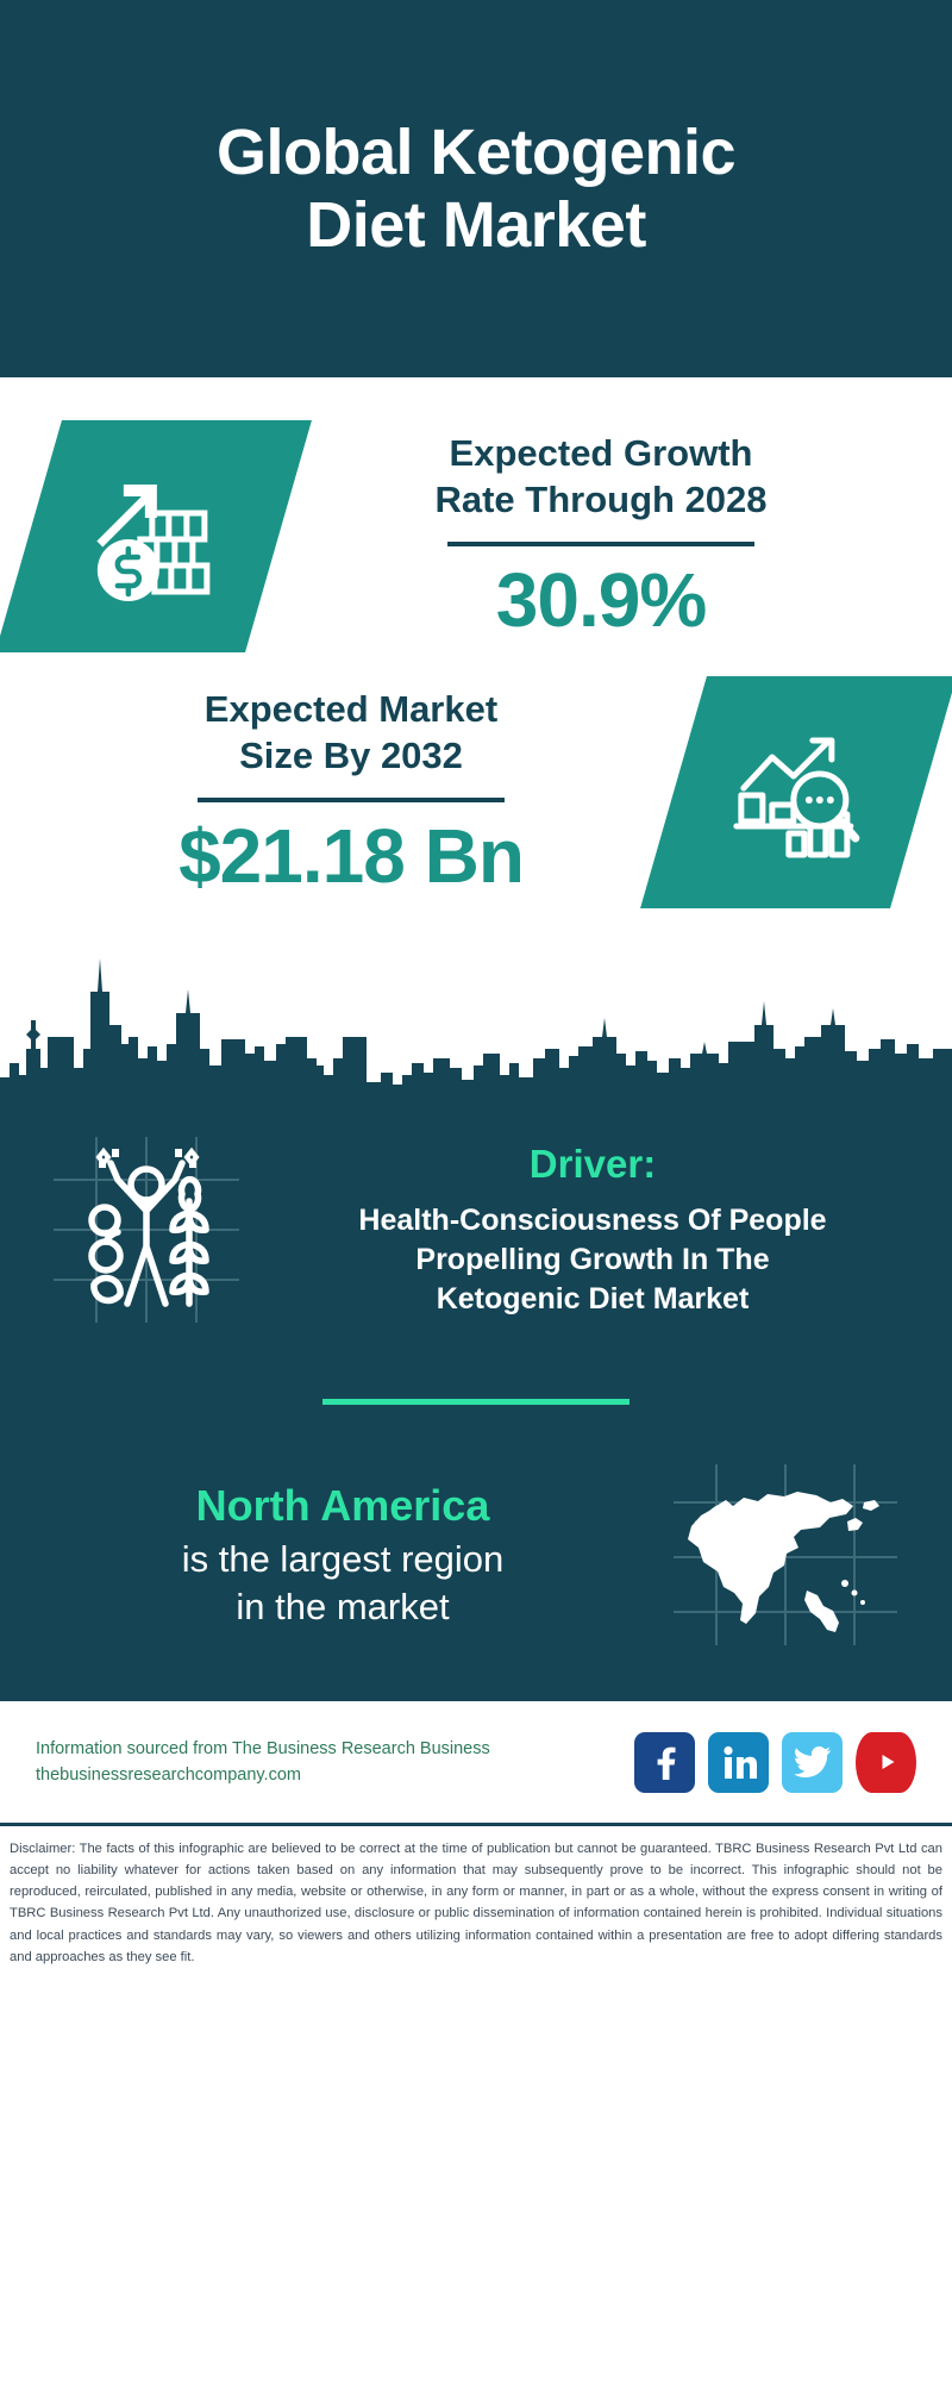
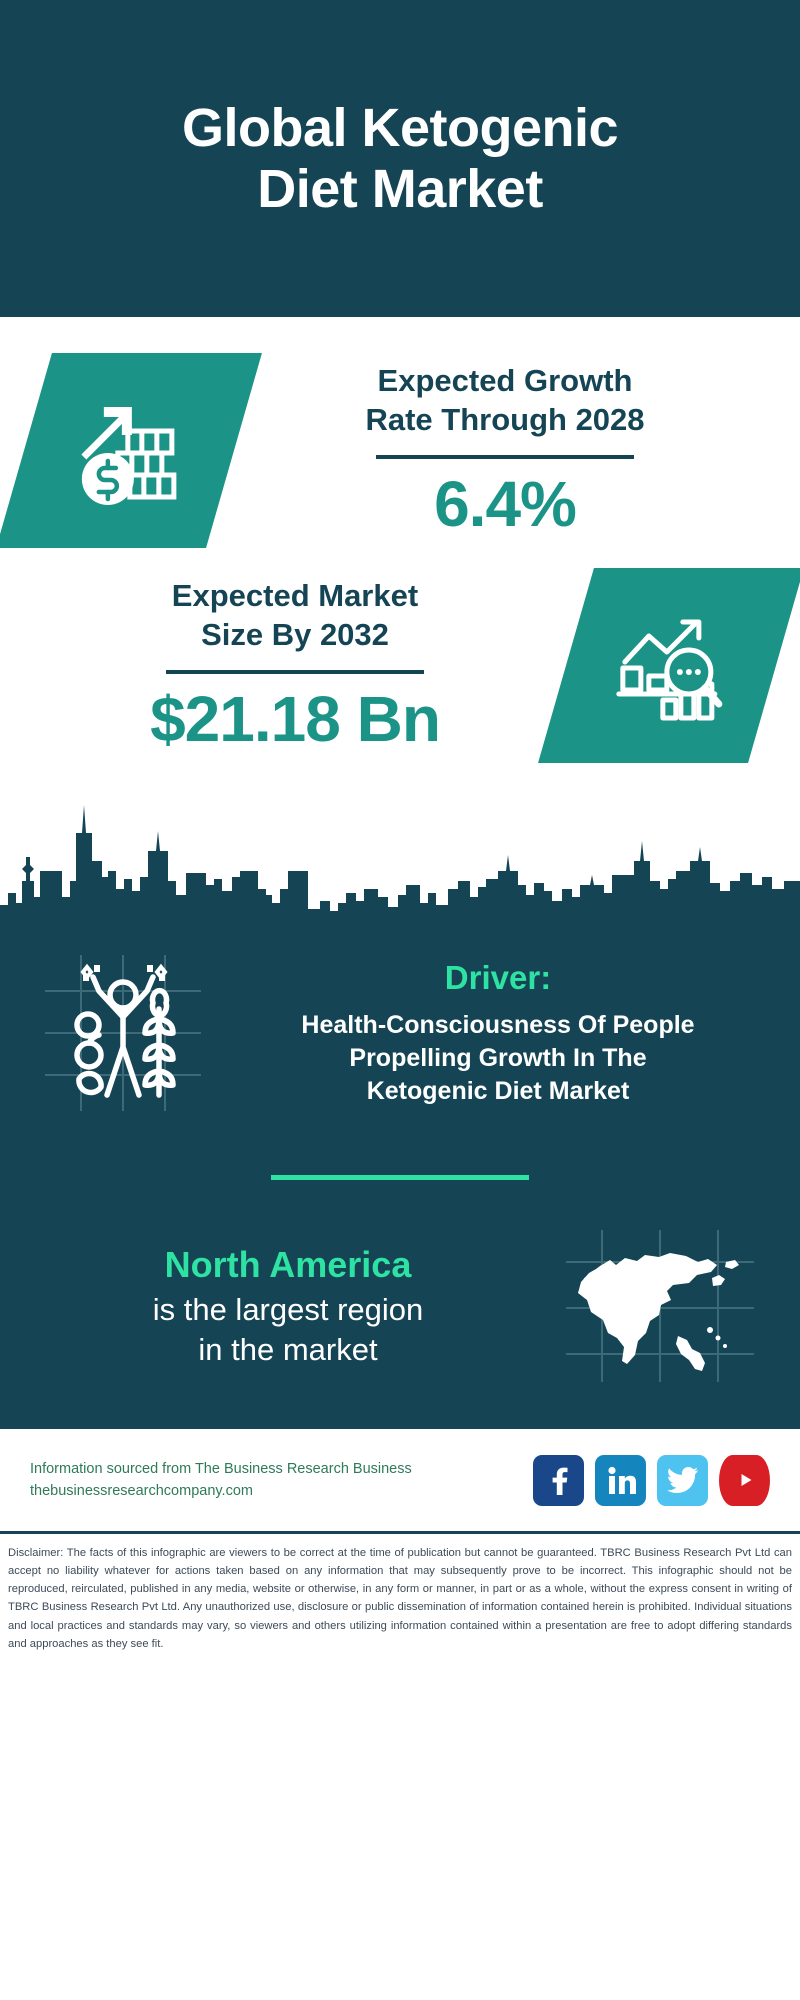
  Global Ketogenic
  Diet Market
  Expected Growth
  Rate Through 2028
- 30.9%
+ 6.4%
  Expected Market
  Size By 2032
  $21.18 Bn
  Driver:
  Health-Consciousness Of People
  Propelling Growth In The
  Ketogenic Diet Market
  North America
  is the largest region
  in the market
  Information sourced from The Business Research Business
  thebusinessresearchcompany.com
- Disclaimer: The facts of this infographic are believed to be correct at the time of publication but cannot be guaranteed. TBRC Business Research Pvt Ltd can accept no liability whatever for actions taken based on any information that may subsequently prove to be incorrect. This infographic should not be reproduced, reirculated, published in any media, website or otherwise, in any form or manner, in part or as a whole, without the express consent in writing of TBRC Business Research Pvt Ltd. Any unauthorized use, disclosure or public dissemination of information contained herein is prohibited. Individual situations and local practices and standards may vary, so viewers and others utilizing information contained within a presentation are free to adopt differing standards and approaches as they see fit.
+ Disclaimer: The facts of this infographic are viewers to be correct at the time of publication but cannot be guaranteed. TBRC Business Research Pvt Ltd can accept no liability whatever for actions taken based on any information that may subsequently prove to be incorrect. This infographic should not be reproduced, reirculated, published in any media, website or otherwise, in any form or manner, in part or as a whole, without the express consent in writing of TBRC Business Research Pvt Ltd. Any unauthorized use, disclosure or public dissemination of information contained herein is prohibited. Individual situations and local practices and standards may vary, so viewers and others utilizing information contained within a presentation are free to adopt differing standards and approaches as they see fit.
